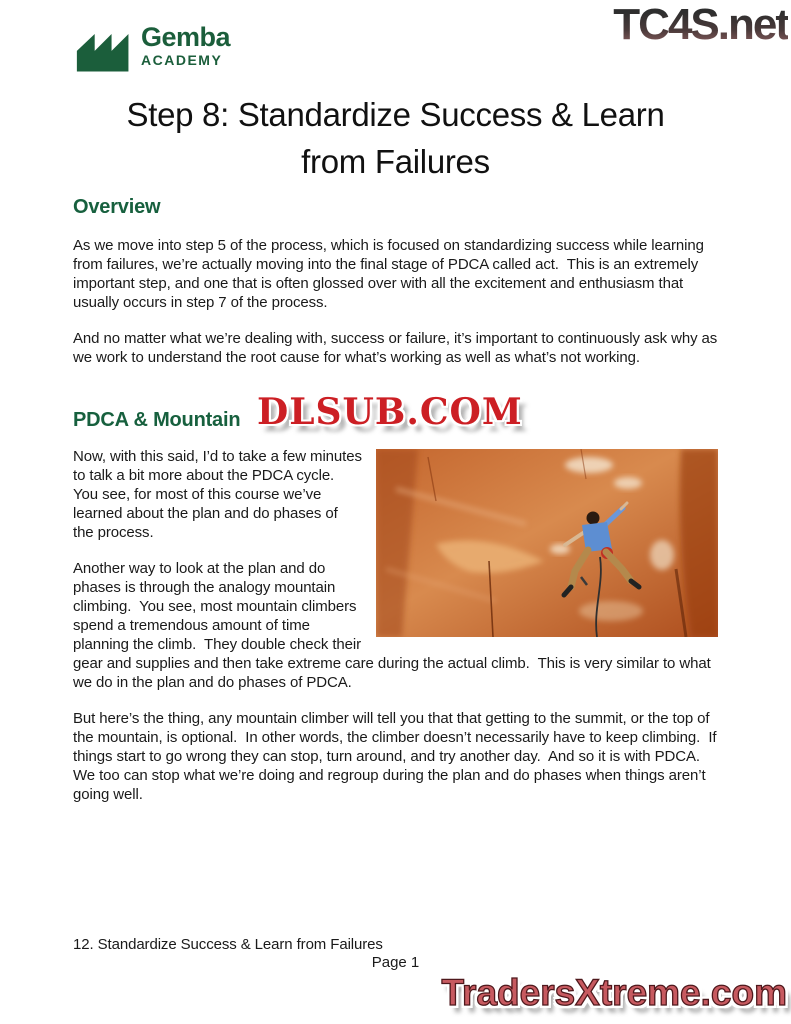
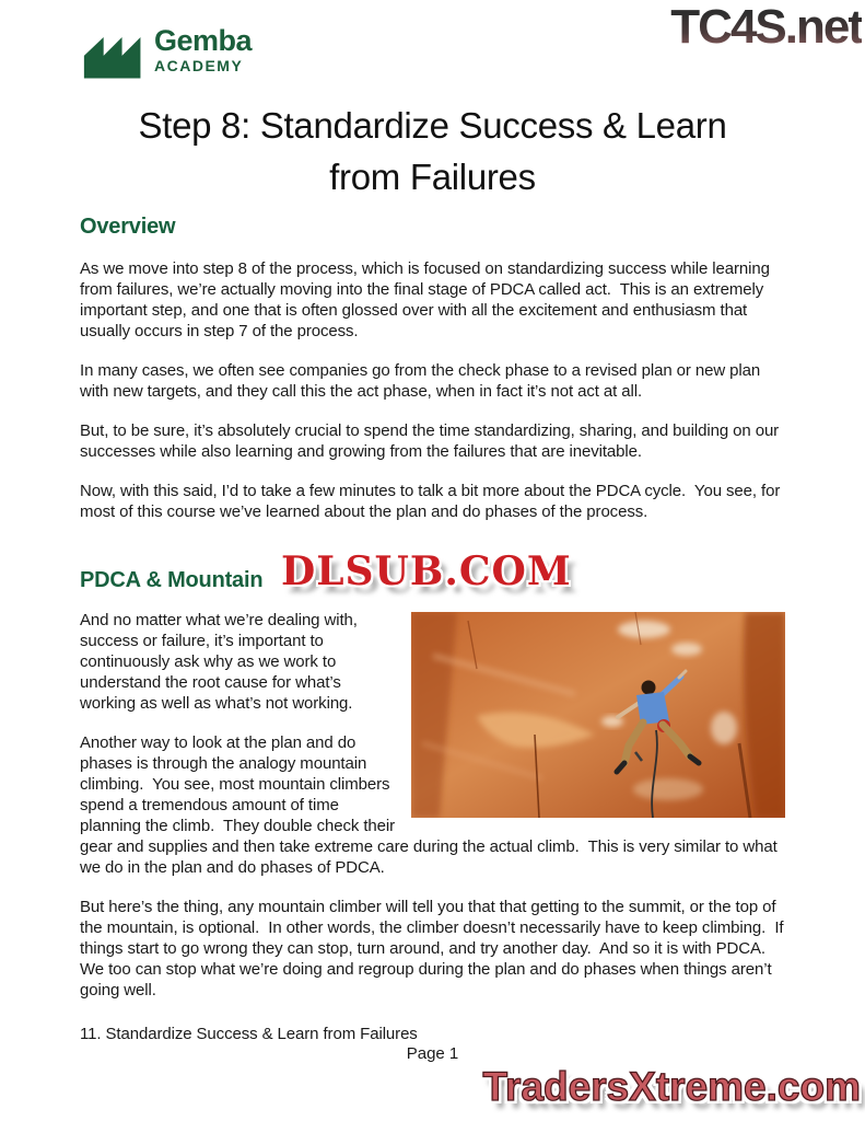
  Gemba
  ACADEMY
  TC4S.net
  Step 8: Standardize Success & Learn
  from Failures
  Overview
- As we move into step 5 of the process, which is focused on standardizing success while learning from failures, we’re actually moving into the final stage of PDCA called act. This is an extremely important step, and one that is often glossed over with all the excitement and enthusiasm that usually occurs in step 7 of the process.
+ As we move into step 8 of the process, which is focused on standardizing success while learning from failures, we’re actually moving into the final stage of PDCA called act. This is an extremely important step, and one that is often glossed over with all the excitement and enthusiasm that usually occurs in step 7 of the process.
+ In many cases, we often see companies go from the check phase to a revised plan or new plan with new targets, and they call this the act phase, when in fact it’s not act at all.
+ But, to be sure, it’s absolutely crucial to spend the time standardizing, sharing, and building on our successes while also learning and growing from the failures that are inevitable.
- And no matter what we’re dealing with, success or failure, it’s important to continuously ask why as we work to understand the root cause for what’s working as well as what’s not working.
+ Now, with this said, I’d to take a few minutes to talk a bit more about the PDCA cycle. You see, for most of this course we’ve learned about the plan and do phases of the process.
  PDCA & Mountain
  DLSUB.COM
- Now, with this said, I’d to take a few minutes to talk a bit more about the PDCA cycle. You see, for most of this course we’ve learned about the plan and do phases of the process.
+ And no matter what we’re dealing with, success or failure, it’s important to continuously ask why as we work to understand the root cause for what’s working as well as what’s not working.
  Another way to look at the plan and do phases is through the analogy mountain climbing. You see, most mountain climbers spend a tremendous amount of time planning the climb. They double check their gear and supplies and then take extreme care during the actual climb. This is very similar to what we do in the plan and do phases of PDCA.
  But here’s the thing, any mountain climber will tell you that that getting to the summit, or the top of the mountain, is optional. In other words, the climber doesn’t necessarily have to keep climbing. If things start to go wrong they can stop, turn around, and try another day. And so it is with PDCA. We too can stop what we’re doing and regroup during the plan and do phases when things aren’t going well.
- 12. Standardize Success & Learn from Failures
+ 11. Standardize Success & Learn from Failures
  Page 1
  TradersXtreme.com
